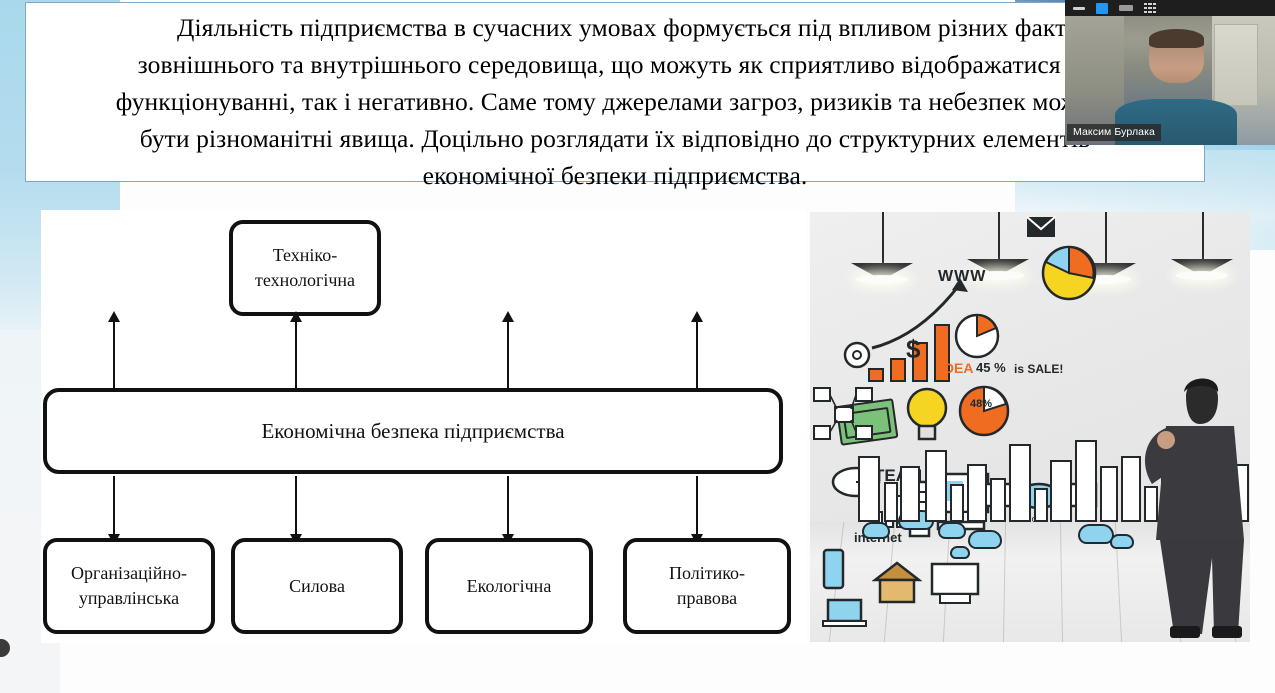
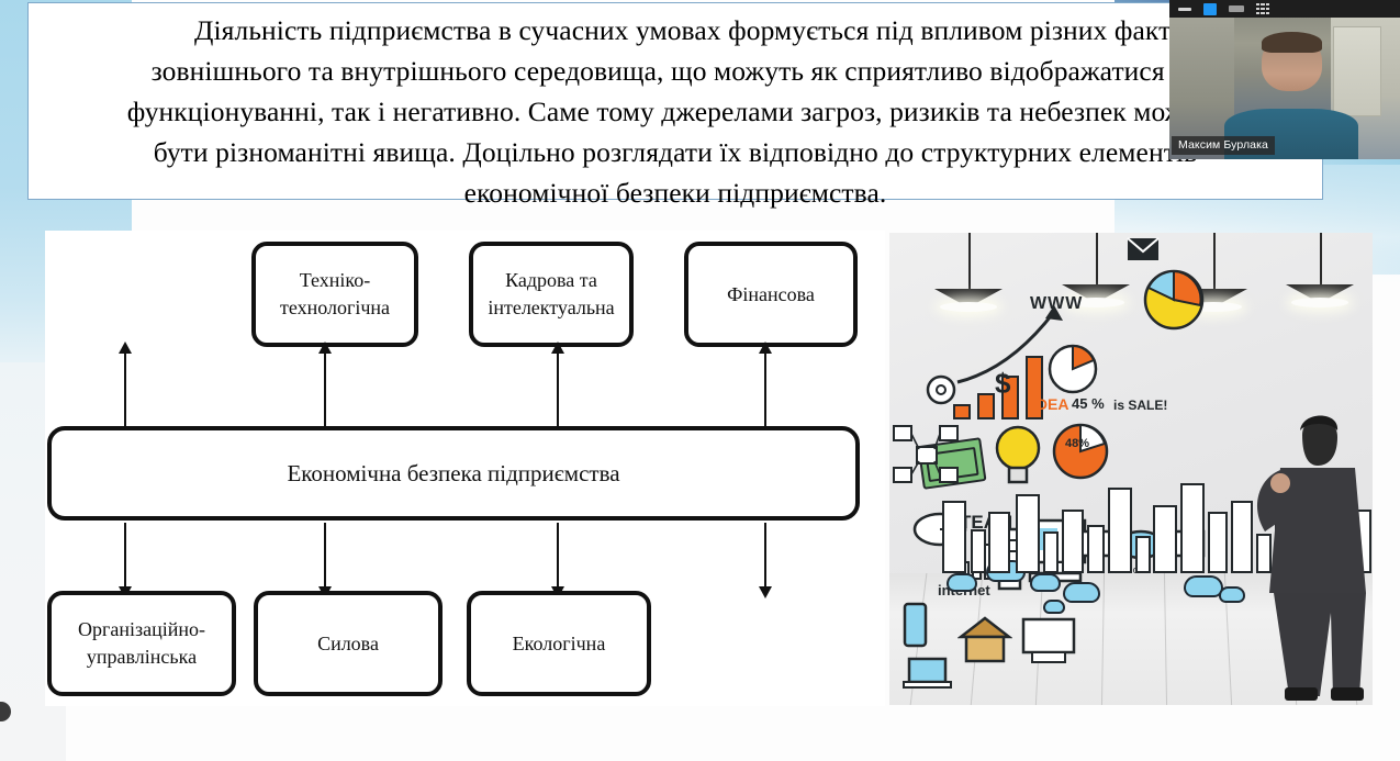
  Діяльність підприємства в сучасних умовах формується під впливом різних факт
  зовнішнього та внутрішнього середовища, що можуть як сприятливо відображатися
  функціонуванні, так і негативно. Саме тому джерелами загроз, ризиків та небезпек мо
  бути різноманітні явища. Доцільно розглядати їх відповідно до структурних елемен
  економічної безпеки підприємства.
  Техніко-
  технологічна
+ Кадрова та
+ інтелектуальна
+ Фінансова
  Економічна безпека підприємства
  Організаційно-
  управлінська
  Силова
  Екологічна
- Політико-
- правова
  WWW
  iDEA
  45 %
  is SALE!
  48%
  $
  Максим Бурлака
